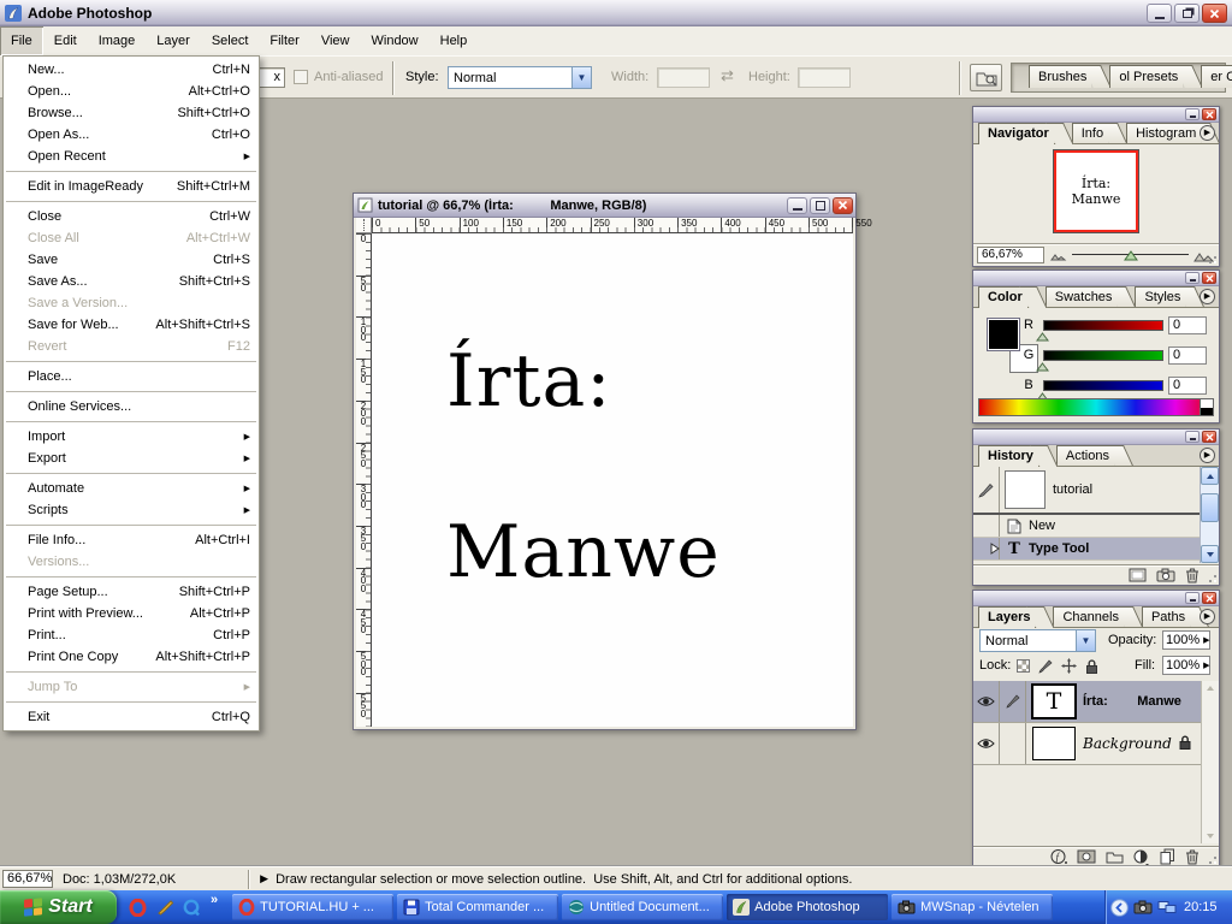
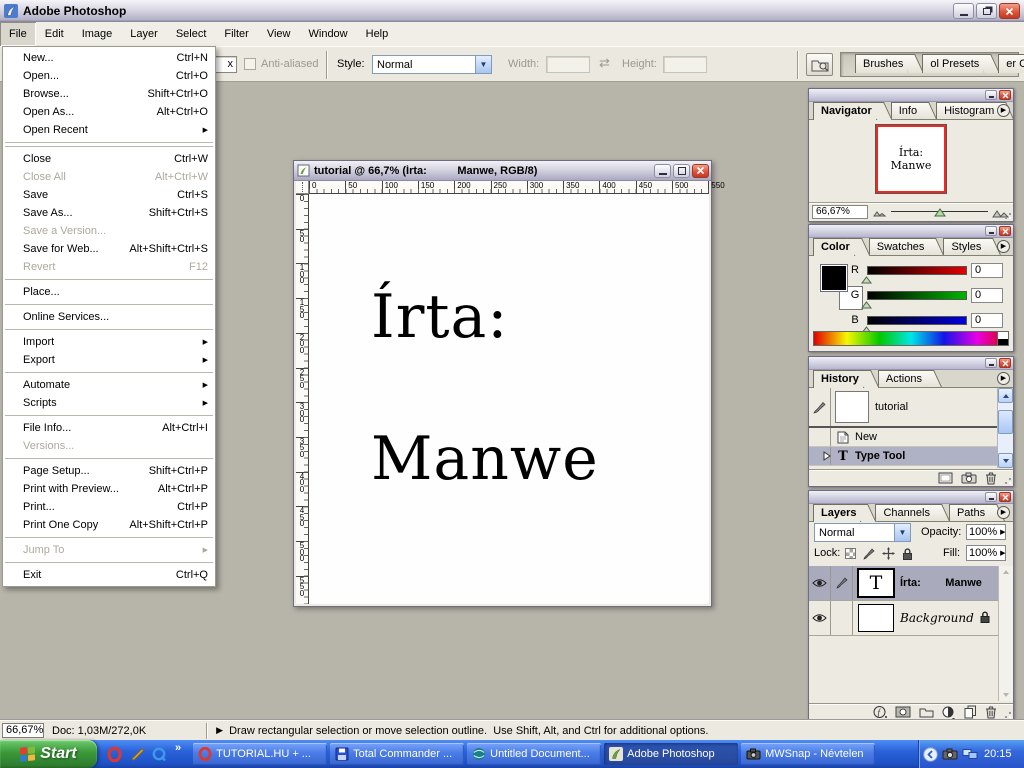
  Adobe Photoshop
  File
  Edit
  Image
  Layer
  Select
  Filter
  View
  Window
  Help
  x
  Anti-aliased
  Style:
  Normal
  ▼
  Width:
  ⇄
  Height:
  Brushes
  ol Presets
  tutorial @ 66,7% (Írta: Manwe, RGB/8)
  0
  50
  100
  150
  200
  250
  300
  350
  400
  450
  500
  550
  0
  5
  0
  1
  0
  0
  1
  5
  0
  2
  0
  0
  2
  5
  0
  3
  0
  0
  3
  5
  0
  4
  0
  0
  4
  5
  0
  5
  0
  0
  5
  5
  0
  Írta:
  Manwe
  Navigator
  Info
  Histogram
  Írta:
  Manwe
  66,67%
  Color
  Swatches
  Styles
  R
  0
  G
  0
  B
  0
  History
  Actions
  tutorial
  New
  T
  Type Tool
  Layers
  Channels
  Paths
  Normal
  ▼
  Opacity:
  100%
  Lock:
  Fill:
  100%
  T
  Írta: Manwe
  Background
  f
  New...
  Ctrl+N
  Open...
- Alt+Ctrl+O
+ Ctrl+O
  Browse...
  Shift+Ctrl+O
  Open As...
- Ctrl+O
+ Alt+Ctrl+O
  Open Recent
- Edit in ImageReady
- Shift+Ctrl+M
  Close
  Ctrl+W
  Close All
  Alt+Ctrl+W
  Save
  Ctrl+S
  Save As...
  Shift+Ctrl+S
  Save a Version...
  Save for Web...
  Alt+Shift+Ctrl+S
  Revert
  F12
  Place...
  Online Services...
  Import
  Export
  Automate
  Scripts
  File Info...
  Alt+Ctrl+I
  Versions...
  Page Setup...
  Shift+Ctrl+P
  Print with Preview...
  Alt+Ctrl+P
  Print...
  Ctrl+P
  Print One Copy
  Alt+Shift+Ctrl+P
  Jump To
  Exit
  Ctrl+Q
  66,67%
  Doc: 1,03M/272,0K
  ▶
  Draw rectangular selection or move selection outline. Use Shift, Alt, and Ctrl for additional options.
  Start
  »
  TUTORIAL.HU + ...
  Total Commander ...
  Untitled Document...
  Adobe Photoshop
  MWSnap - Névtelen
  20:15
